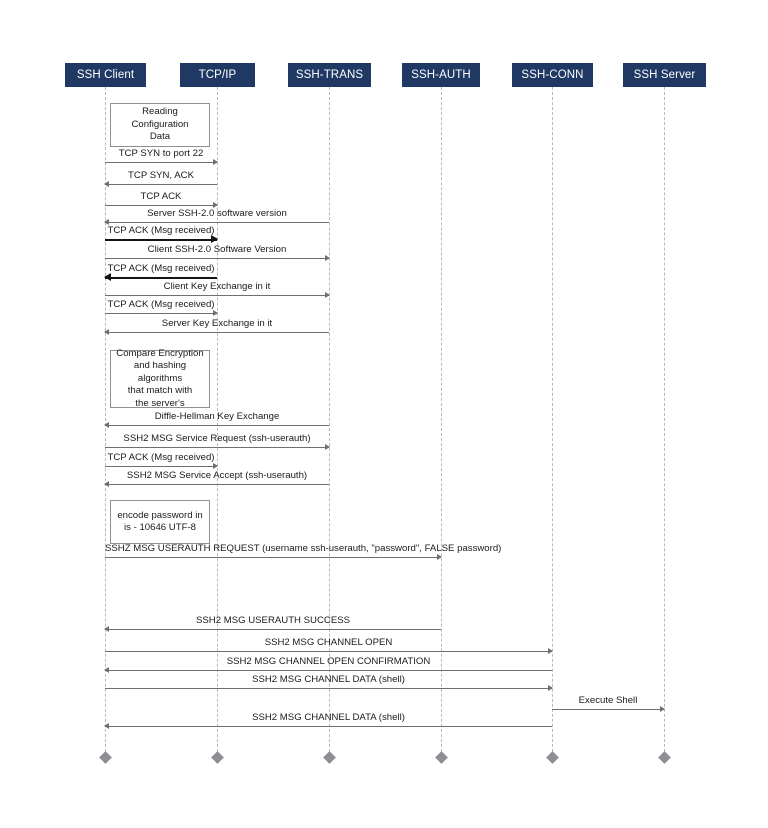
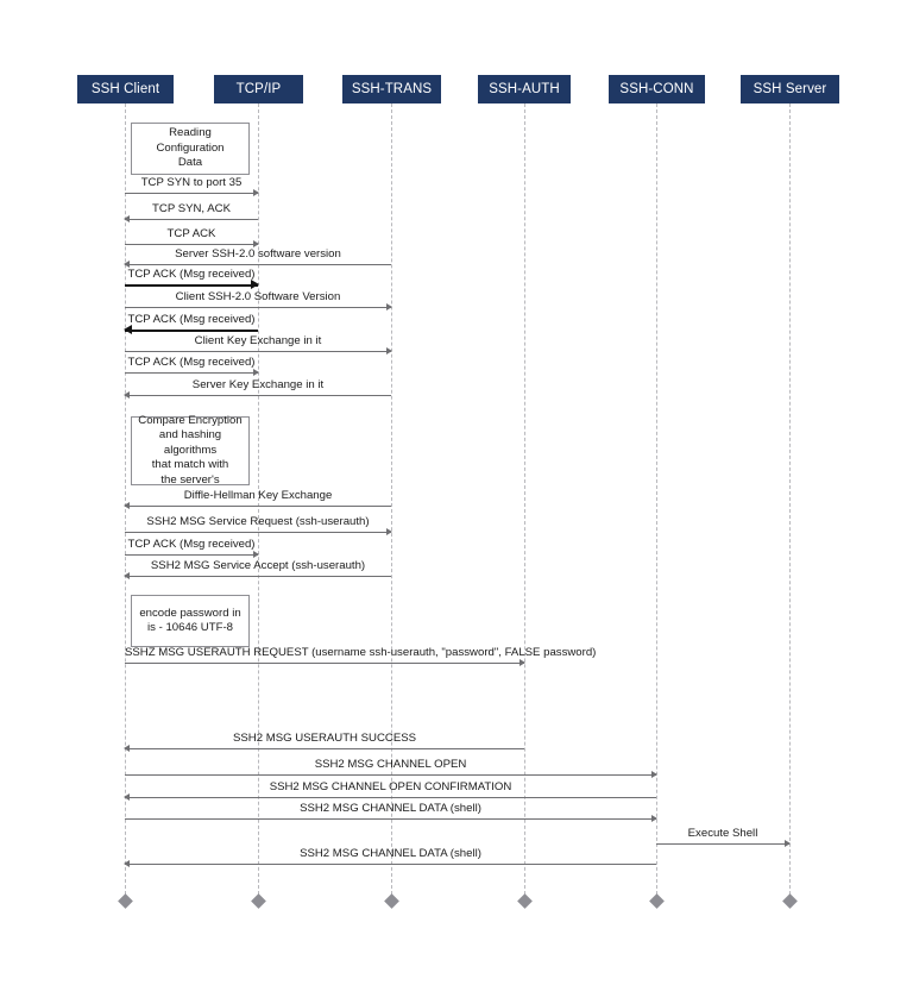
  SSH Client
  TCP/IP
  SSH-TRANS
  SSH-AUTH
  SSH-CONN
  SSH Server
- TCP SYN to port 22
+ TCP SYN to port 35
  TCP SYN, ACK
  TCP ACK
  Server SSH-2.0 software version
  TCP ACK (Msg received)
  Client SSH-2.0 Software Version
  TCP ACK (Msg received)
  Client Key Exchange in it
  TCP ACK (Msg received)
  Server Key Exchange in it
  Diffle-Hellman Key Exchange
  SSH2 MSG Service Request (ssh-userauth)
  TCP ACK (Msg received)
  SSH2 MSG Service Accept (ssh-userauth)
  SSHZ MSG USERAUTH REQUEST (username ssh-userauth, "password", FALSE password)
  SSH2 MSG USERAUTH SUCCESS
  SSH2 MSG CHANNEL OPEN
  SSH2 MSG CHANNEL OPEN CONFIRMATION
  SSH2 MSG CHANNEL DATA (shell)
  Execute Shell
  SSH2 MSG CHANNEL DATA (shell)
  Reading
  Configuration
  Data
  Compare Encryption
  and hashing algorithms
  that match with
  the server's
  encode password in
  is - 10646 UTF-8
